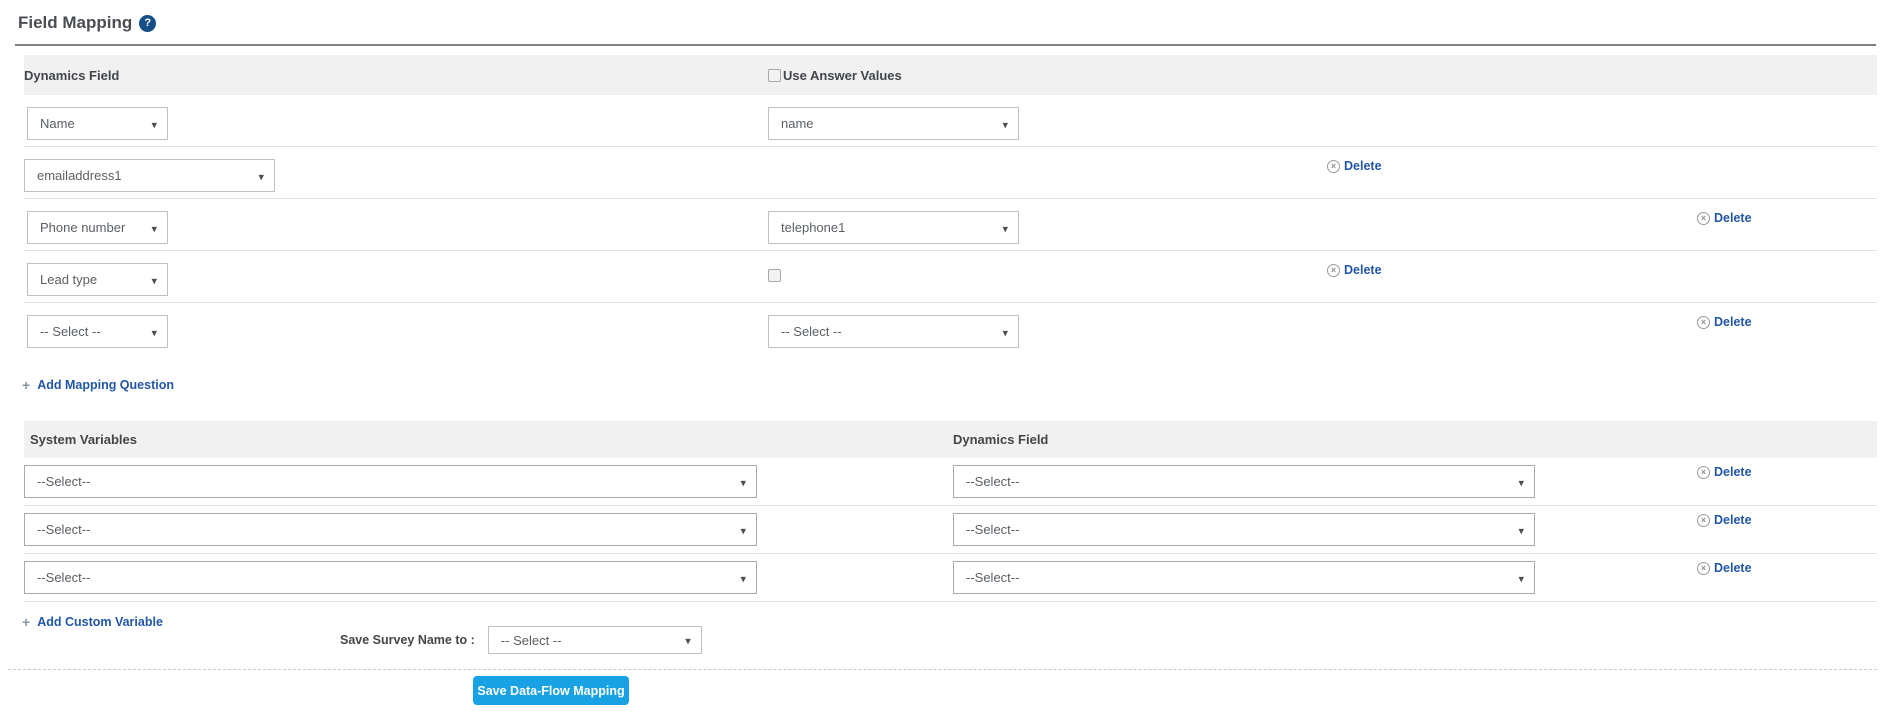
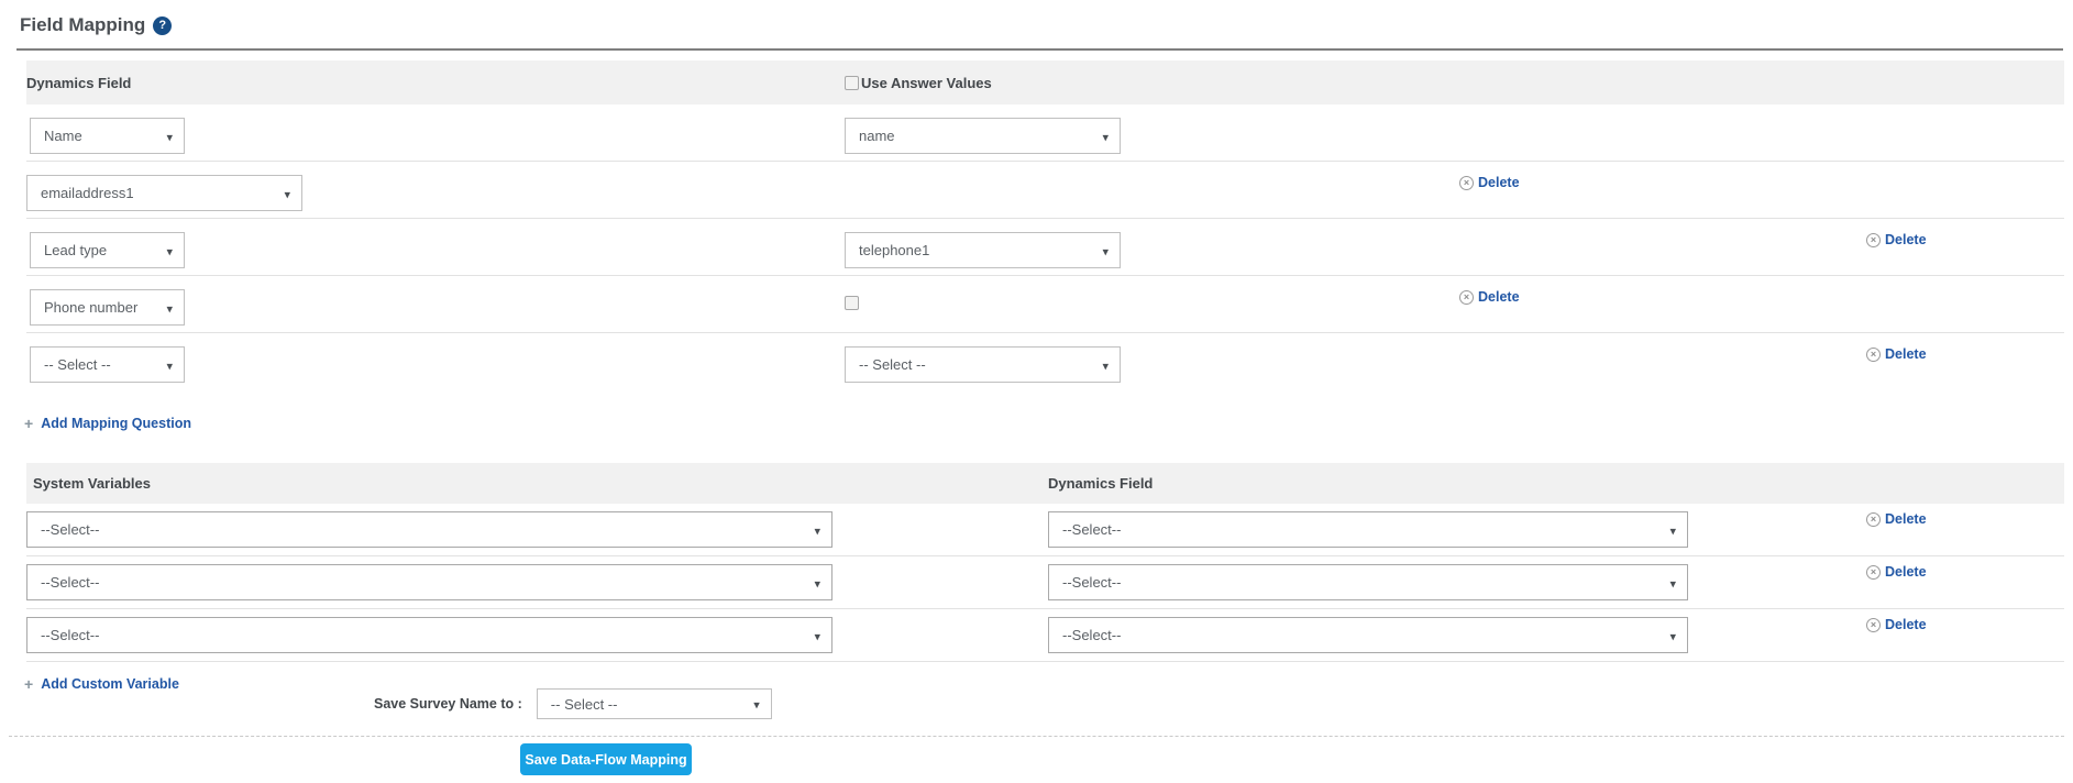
  Field Mapping
  ?
  Dynamics Field
  Use Answer Values
  Name
  name
  emailaddress1
  Delete
- Phone number
+ Lead type
  telephone1
  Delete
- Lead type
+ Phone number
  Delete
  -- Select --
  -- Select --
  Delete
  Add Mapping Question
  System Variables
  Dynamics Field
  --Select--
  --Select--
  Delete
  --Select--
  --Select--
  Delete
  --Select--
  --Select--
  Delete
  Add Custom Variable
  Save Survey Name to :
  -- Select --
  Save Data-Flow Mapping
